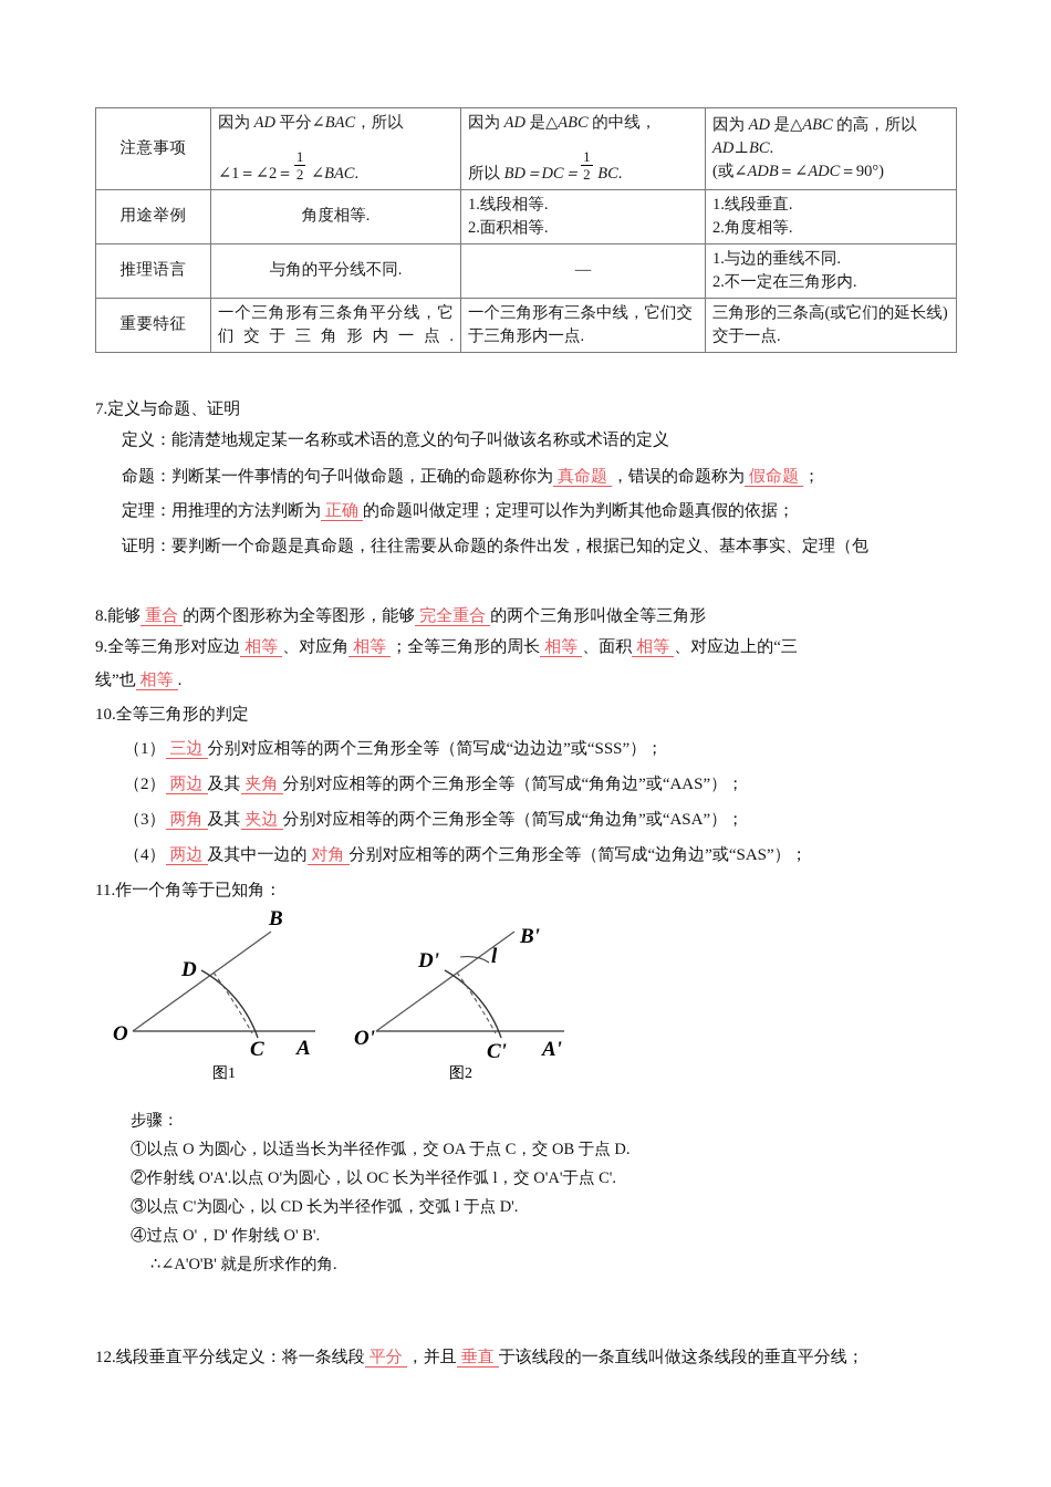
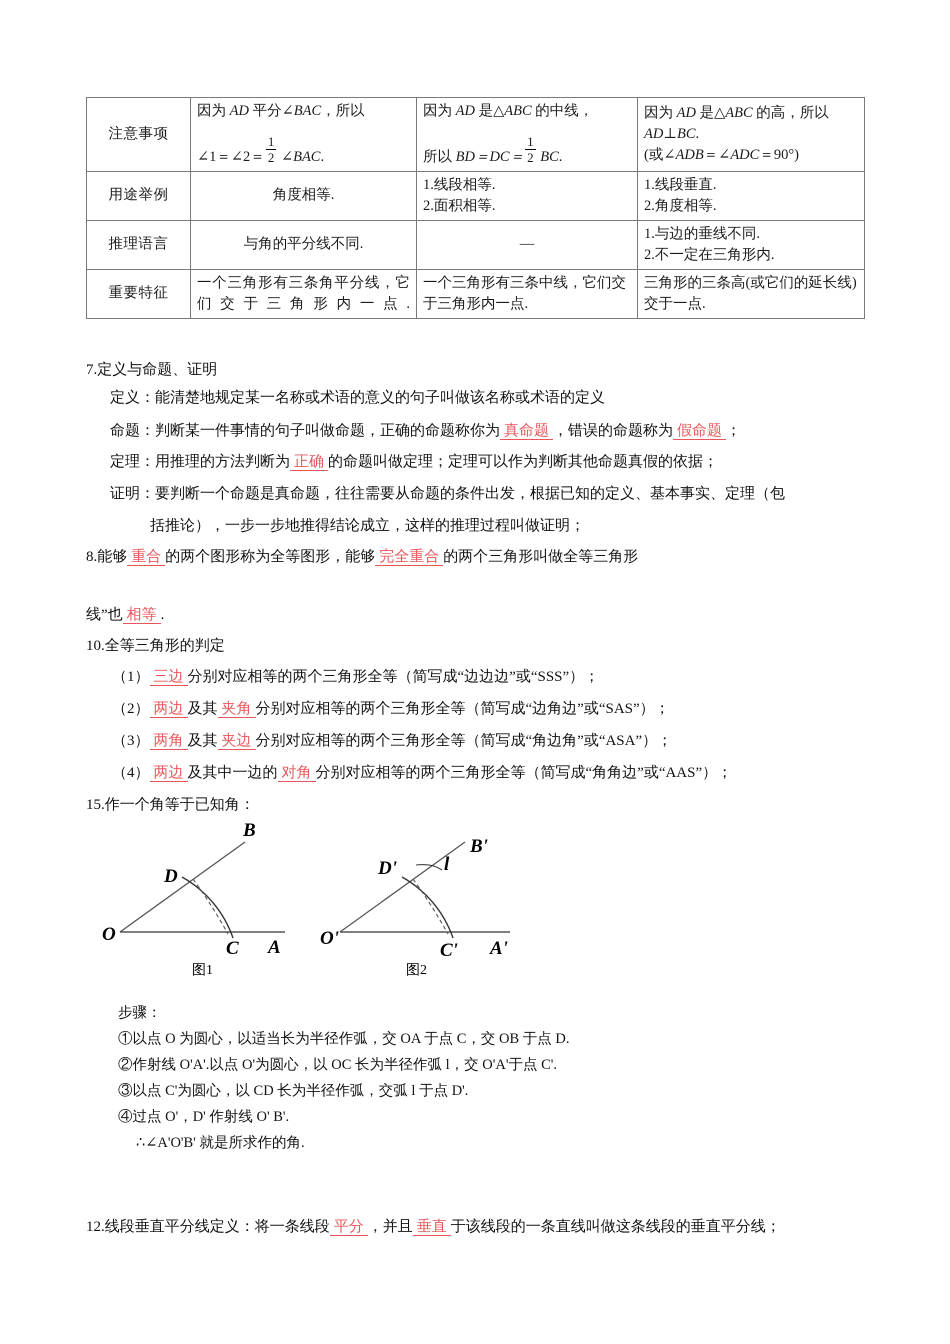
  注意事项	因为 AD 平分∠BAC，所以 ∠1＝∠2＝12 ∠BAC.	因为 AD 是△ABC 的中线， 所以 BD＝DC＝12 BC.	因为 AD 是△ABC 的高，所以 AD⊥BC. (或∠ADB＝∠ADC＝90°)
  用途举例	角度相等.	1.线段相等.2.面积相等.	1.线段垂直.2.角度相等.
  推理语言	与角的平分线不同.	—	1.与边的垂线不同.2.不一定在三角形内.
  重要特征	一个三角形有三条角平分线，它们交于三角形内一点.	一个三角形有三条中线，它们交于三角形内一点.	三角形的三条高(或它们的延长线)交于一点.
  7.定义与命题、证明
  定义：能清楚地规定某一名称或术语的意义的句子叫做该名称或术语的定义
  命题：判断某一件事情的句子叫做命题，正确的命题称你为 真命题 ，错误的命题称为 假命题 ；
  定理：用推理的方法判断为 正确 的命题叫做定理；定理可以作为判断其他命题真假的依据；
  证明：要判断一个命题是真命题，往往需要从命题的条件出发，根据已知的定义、基本事实、定理（包
+ 括推论），一步一步地推得结论成立，这样的推理过程叫做证明；
  8.能够 重合 的两个图形称为全等图形，能够 完全重合 的两个三角形叫做全等三角形
- 9.全等三角形对应边 相等 、对应角 相等 ；全等三角形的周长 相等 、面积 相等 、对应边上的“三
  线”也 相等 .
  10.全等三角形的判定
  （1） 三边 分别对应相等的两个三角形全等（简写成“边边边”或“SSS”）；
- （2） 两边 及其 夹角 分别对应相等的两个三角形全等（简写成“角角边”或“AAS”）；
+ （2） 两边 及其 夹角 分别对应相等的两个三角形全等（简写成“边角边”或“SAS”）；
  （3） 两角 及其 夹边 分别对应相等的两个三角形全等（简写成“角边角”或“ASA”）；
- （4） 两边 及其中一边的 对角 分别对应相等的两个三角形全等（简写成“边角边”或“SAS”）；
+ （4） 两边 及其中一边的 对角 分别对应相等的两个三角形全等（简写成“角角边”或“AAS”）；
- 11.作一个角等于已知角：
+ 15.作一个角等于已知角：
  O
  A
  B
  C
  D
  图1
  O'
  A'
  B'
  C'
  D'
  l
  图2
  步骤：
  ①以点 O 为圆心，以适当长为半径作弧，交 OA 于点 C，交 OB 于点 D.
  ②作射线 O'A'.以点 O'为圆心，以 OC 长为半径作弧 l，交 O'A'于点 C'.
  ③以点 C'为圆心，以 CD 长为半径作弧，交弧 l 于点 D'.
  ④过点 O'，D' 作射线 O' B'.
  ∴∠A'O'B' 就是所求作的角.
  12.线段垂直平分线定义：将一条线段 平分 ，并且 垂直 于该线段的一条直线叫做这条线段的垂直平分线；
